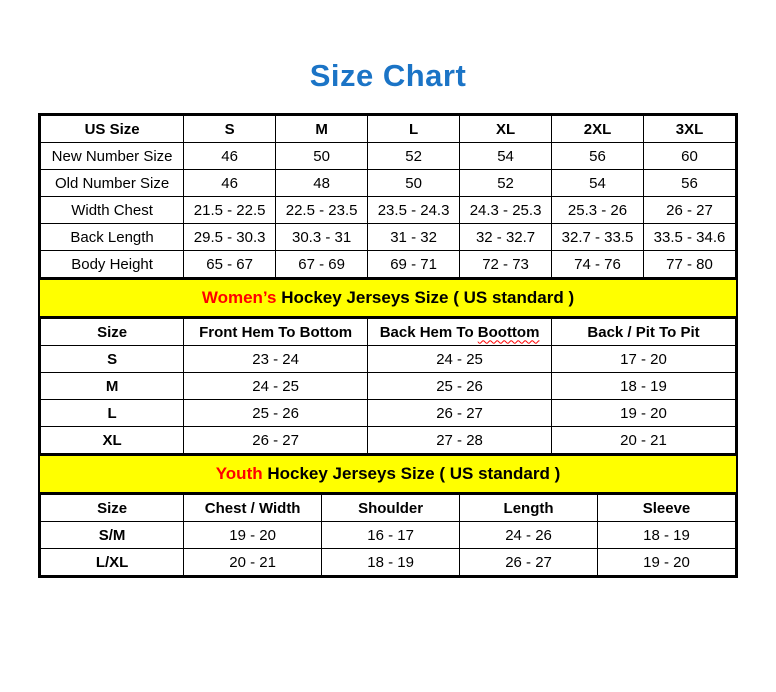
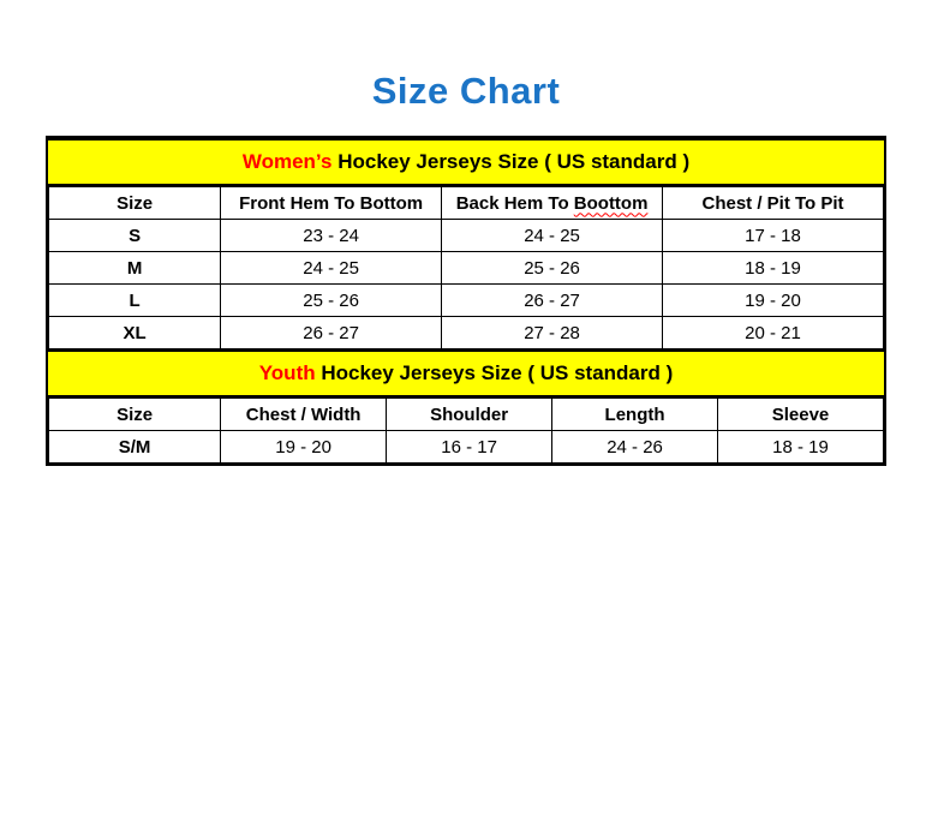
  Size Chart
- US Size	S	M	L	XL	2XL	3XL
- New Number Size	46	50	52	54	56	60
- Old Number Size	46	48	50	52	54	56
- Width Chest	21.5 - 22.5	22.5 - 23.5	23.5 - 24.3	24.3 - 25.3	25.3 - 26	26 - 27
- Back Length	29.5 - 30.3	30.3 - 31	31 - 32	32 - 32.7	32.7 - 33.5	33.5 - 34.6
- Body Height	65 - 67	67 - 69	69 - 71	72 - 73	74 - 76	77 - 80
  Women’s Hockey Jerseys Size ( US standard )
- Size	Front Hem To Bottom	Back Hem To Boottom	Back / Pit To Pit
+ Size	Front Hem To Bottom	Back Hem To Boottom	Chest / Pit To Pit
- S	23 - 24	24 - 25	17 - 20
+ S	23 - 24	24 - 25	17 - 18
  M	24 - 25	25 - 26	18 - 19
  L	25 - 26	26 - 27	19 - 20
  XL	26 - 27	27 - 28	20 - 21
  Youth Hockey Jerseys Size ( US standard )
  Size	Chest / Width	Shoulder	Length	Sleeve
  S/M	19 - 20	16 - 17	24 - 26	18 - 19
- L/XL	20 - 21	18 - 19	26 - 27	19 - 20
